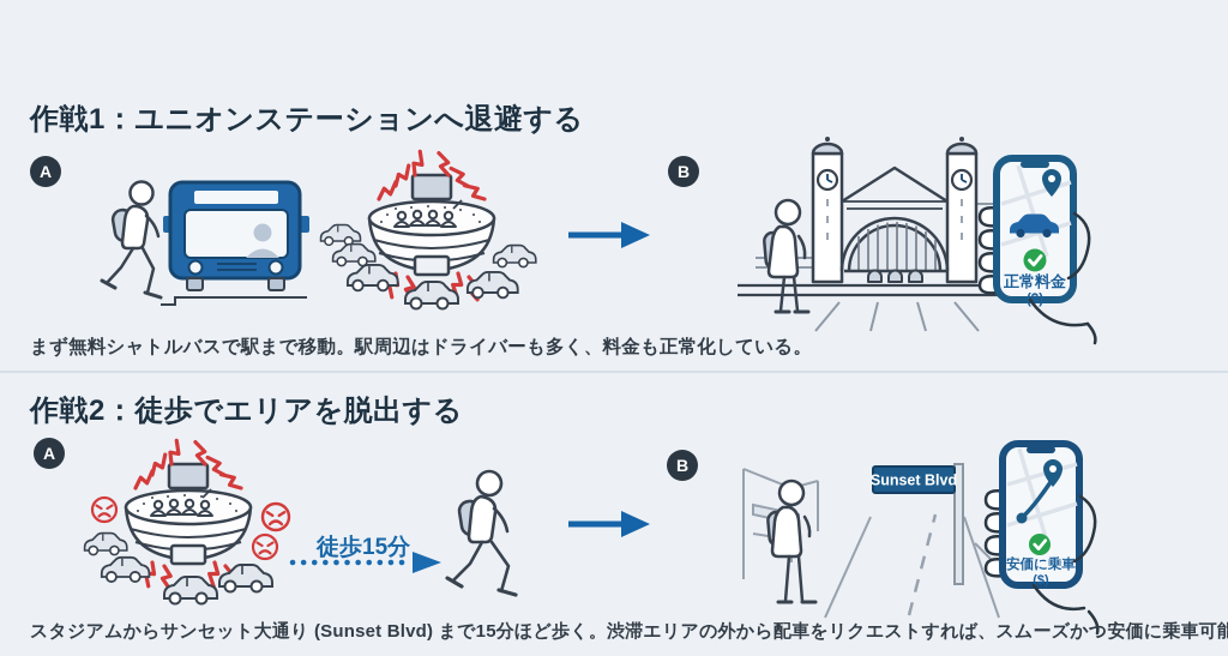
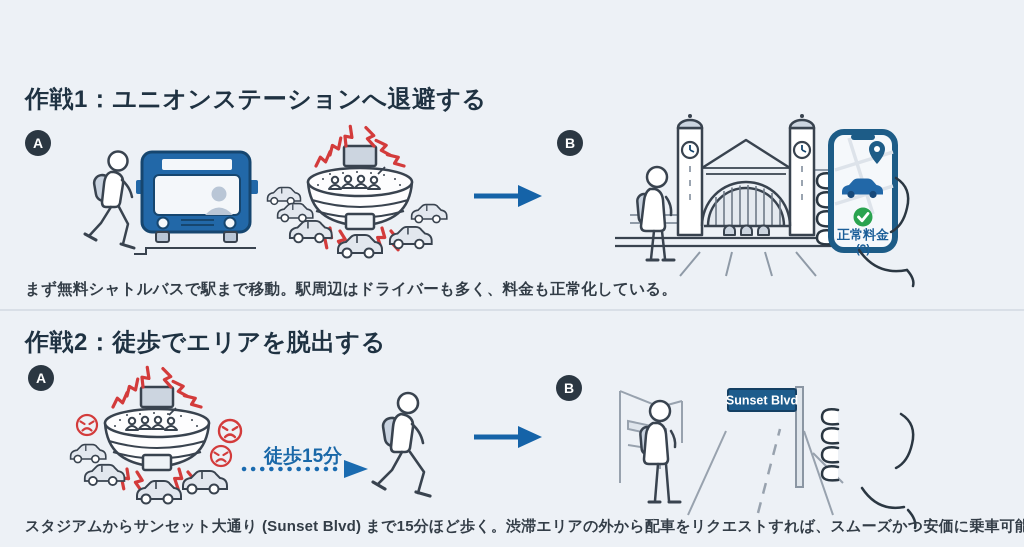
  作戦1：ユニオンステーションへ退避する
  A
  B
  正常料金
  まず無料シャトルバスで駅まで移動。駅周辺はドライバーも多く、料金も正常化している。
  作戦2：徒歩でエリアを脱出する
  A
  徒歩15分
  B
  Sunset Blvd
- 安価に乗車
- ($)
  スタジアムからサンセット大通り (Sunset Blvd) まで15分ほど歩く。渋滞エリアの外から配車をリクエストすれば、スムーズかつ安価に乗車可能
